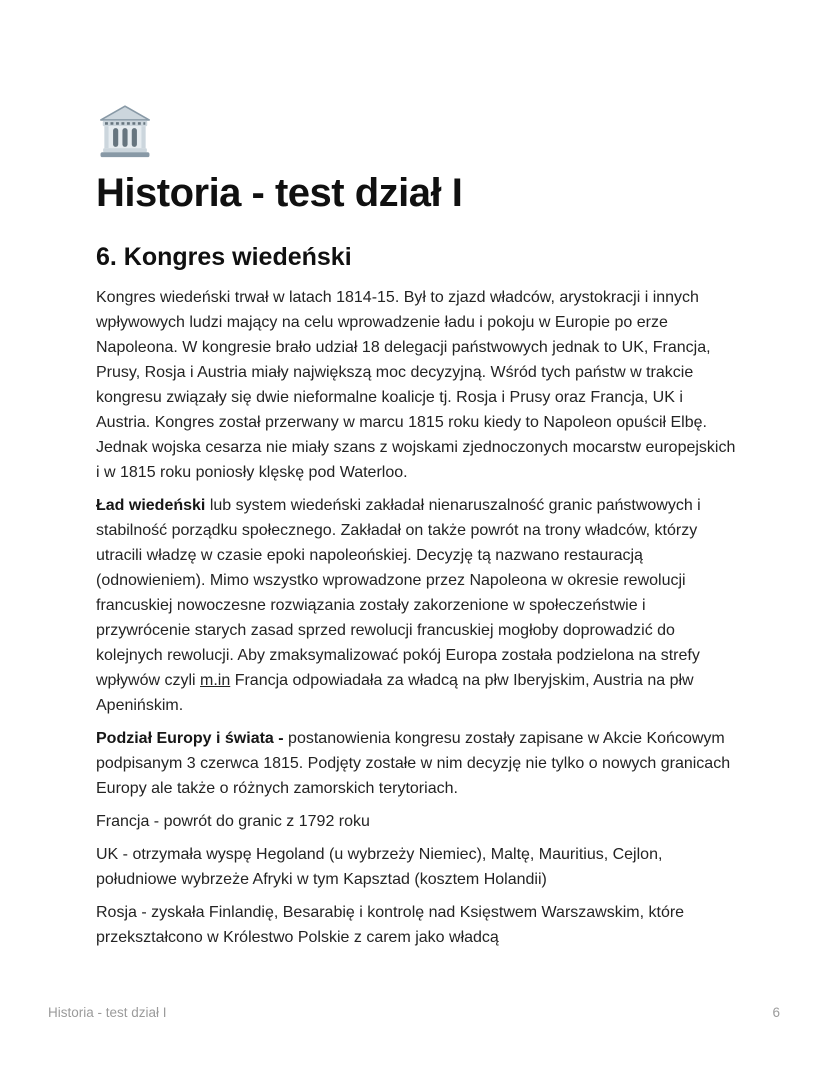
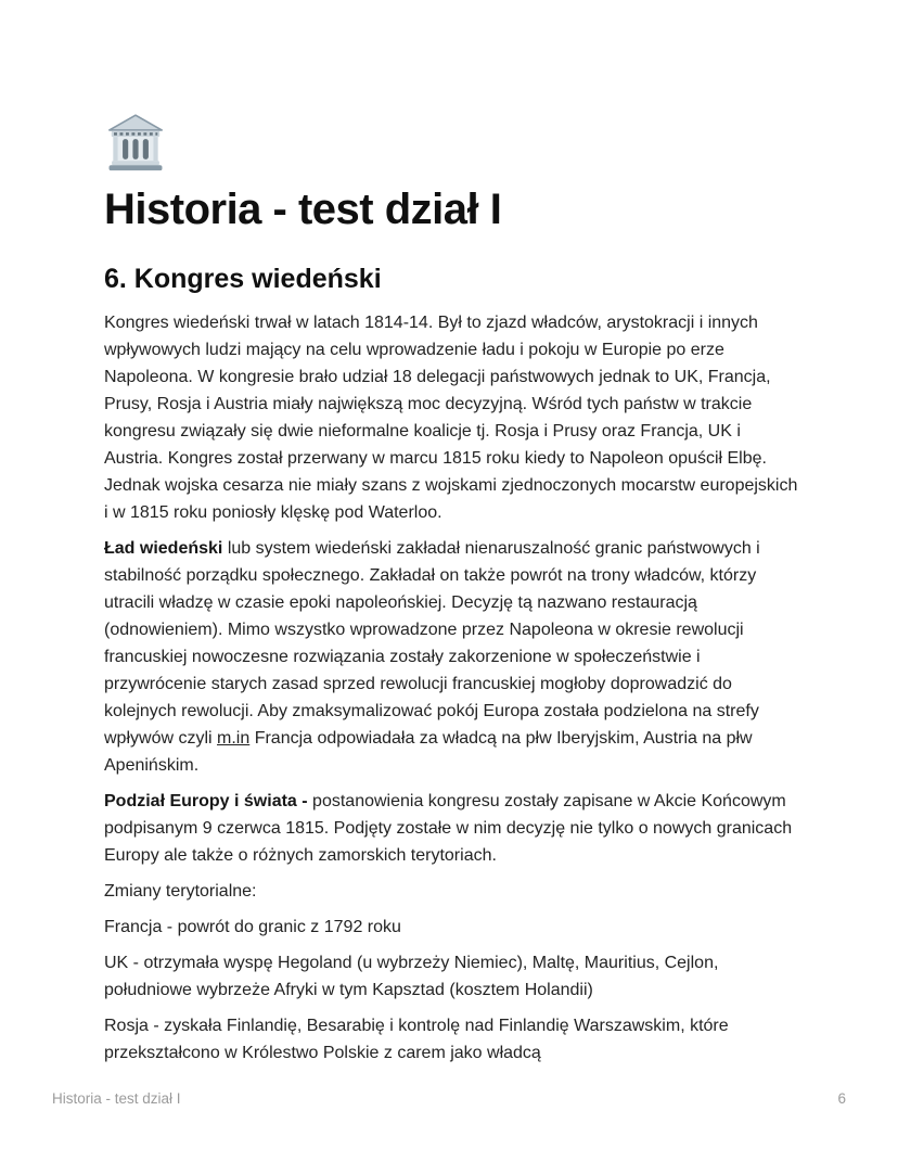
  Historia - test dział I
  6. Kongres wiedeński
- Kongres wiedeński trwał w latach 1814-15. Był to zjazd władców, arystokracji i innych wpływowych ludzi mający na celu wprowadzenie ładu i pokoju w Europie po erze Napoleona. W kongresie brało udział 18 delegacji państwowych jednak to UK, Francja, Prusy, Rosja i Austria miały największą moc decyzyjną. Wśród tych państw w trakcie kongresu związały się dwie nieformalne koalicje tj. Rosja i Prusy oraz Francja, UK i Austria. Kongres został przerwany w marcu 1815 roku kiedy to Napoleon opuścił Elbę. Jednak wojska cesarza nie miały szans z wojskami zjednoczonych mocarstw europejskich i w 1815 roku poniosły klęskę pod Waterloo.
+ Kongres wiedeński trwał w latach 1814-14. Był to zjazd władców, arystokracji i innych wpływowych ludzi mający na celu wprowadzenie ładu i pokoju w Europie po erze Napoleona. W kongresie brało udział 18 delegacji państwowych jednak to UK, Francja, Prusy, Rosja i Austria miały największą moc decyzyjną. Wśród tych państw w trakcie kongresu związały się dwie nieformalne koalicje tj. Rosja i Prusy oraz Francja, UK i Austria. Kongres został przerwany w marcu 1815 roku kiedy to Napoleon opuścił Elbę. Jednak wojska cesarza nie miały szans z wojskami zjednoczonych mocarstw europejskich i w 1815 roku poniosły klęskę pod Waterloo.
  Ład wiedeński lub system wiedeński zakładał nienaruszalność granic państwowych i stabilność porządku społecznego. Zakładał on także powrót na trony władców, którzy utracili władzę w czasie epoki napoleońskiej. Decyzję tą nazwano restauracją (odnowieniem). Mimo wszystko wprowadzone przez Napoleona w okresie rewolucji francuskiej nowoczesne rozwiązania zostały zakorzenione w społeczeństwie i przywrócenie starych zasad sprzed rewolucji francuskiej mogłoby doprowadzić do kolejnych rewolucji. Aby zmaksymalizować pokój Europa została podzielona na strefy wpływów czyli m.in Francja odpowiadała za władcą na płw Iberyjskim, Austria na płw Apenińskim.
- Podział Europy i świata - postanowienia kongresu zostały zapisane w Akcie Końcowym podpisanym 3 czerwca 1815. Podjęty zostałe w nim decyzję nie tylko o nowych granicach Europy ale także o różnych zamorskich terytoriach.
+ Podział Europy i świata - postanowienia kongresu zostały zapisane w Akcie Końcowym podpisanym 9 czerwca 1815. Podjęty zostałe w nim decyzję nie tylko o nowych granicach Europy ale także o różnych zamorskich terytoriach.
+ Zmiany terytorialne:
  Francja - powrót do granic z 1792 roku
  UK - otrzymała wyspę Hegoland (u wybrzeży Niemiec), Maltę, Mauritius, Cejlon, południowe wybrzeże Afryki w tym Kapsztad (kosztem Holandii)
- Rosja - zyskała Finlandię, Besarabię i kontrolę nad Księstwem Warszawskim, które przekształcono w Królestwo Polskie z carem jako władcą
+ Rosja - zyskała Finlandię, Besarabię i kontrolę nad Finlandię Warszawskim, które przekształcono w Królestwo Polskie z carem jako władcą
  Historia - test dział I
  6
